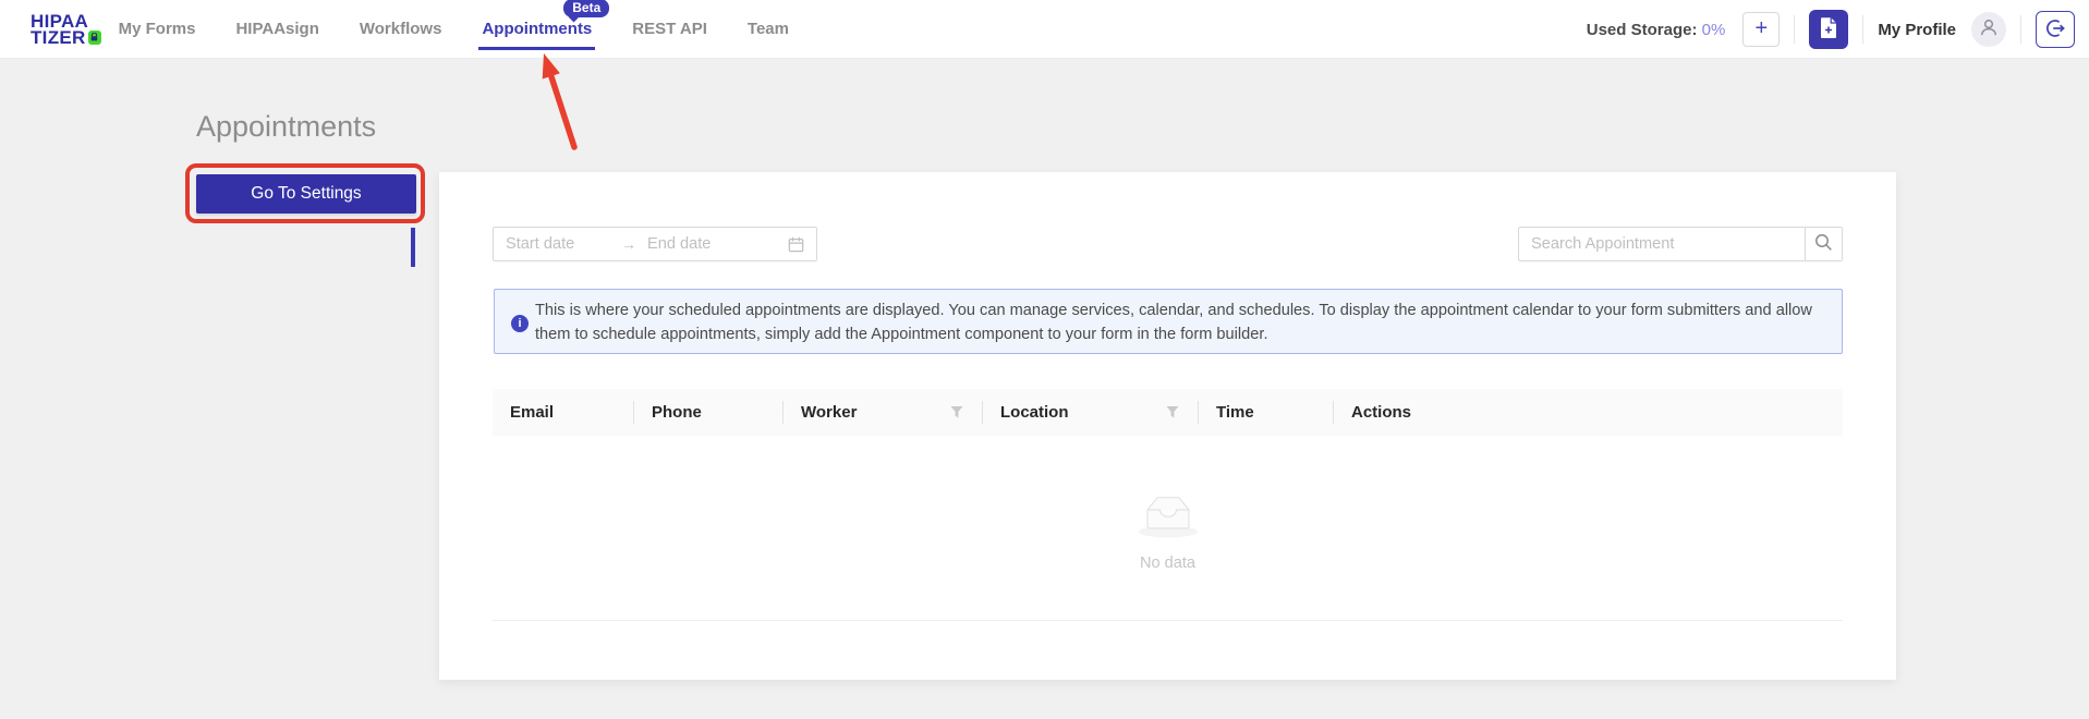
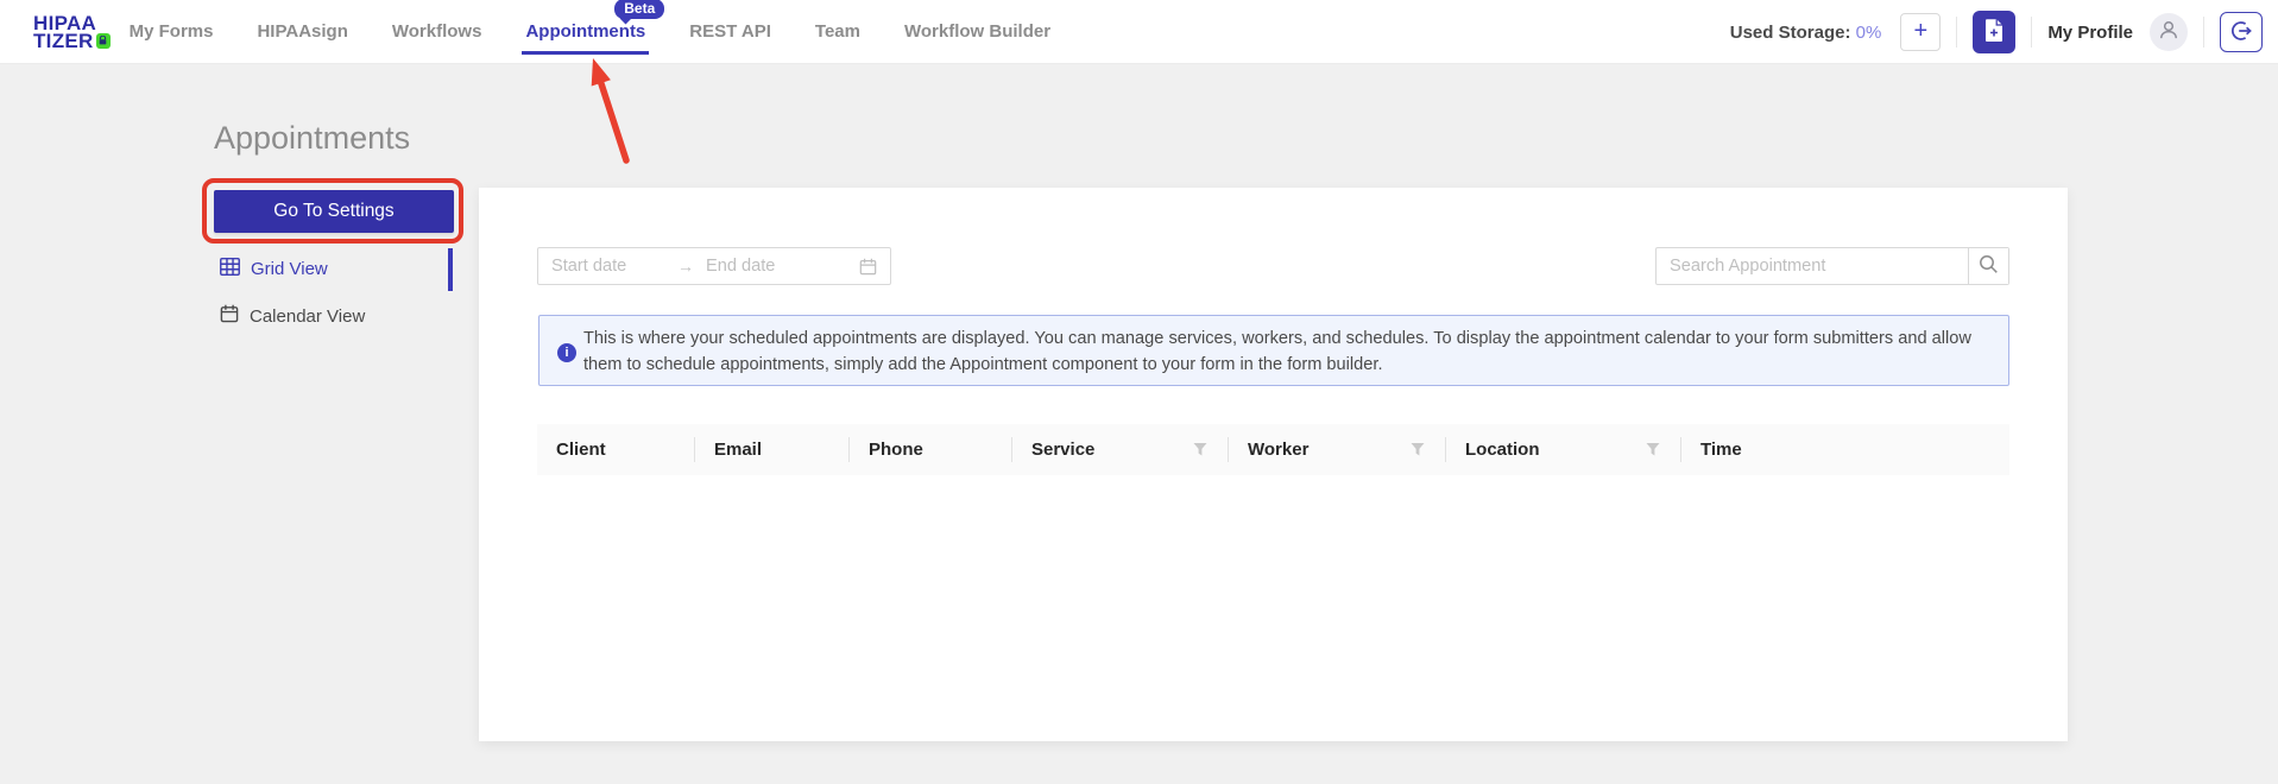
  HIPAA
  TIZER
  My Forms
  HIPAAsign
  Workflows
  Appointments
  Beta
  REST API
  Team
+ Workflow Builder
  Used Storage: 0%
  +
  My Profile
  Appointments
  Go To Settings
+ Grid View
+ Calendar View
  Start date
  →
  End date
  Search Appointment
  i
- This is where your scheduled appointments are displayed. You can manage services, calendar, and schedules. To display the appointment calendar to your form submitters and allow them to schedule appointments, simply add the Appointment component to your form in the form builder.
+ This is where your scheduled appointments are displayed. You can manage services, workers, and schedules. To display the appointment calendar to your form submitters and allow them to schedule appointments, simply add the Appointment component to your form in the form builder.
+ Client
  Email
  Phone
+ Service
  Worker
  Location
  Time
- Actions
- No data
